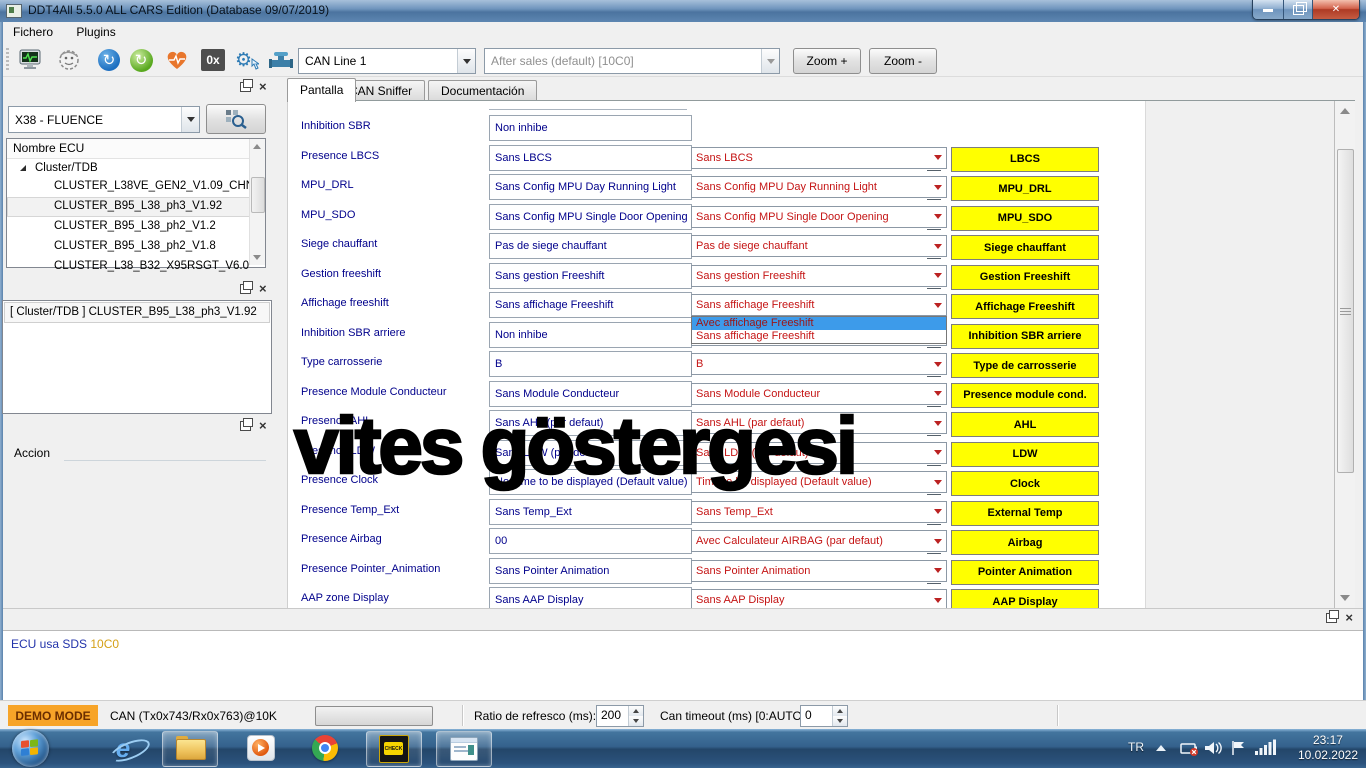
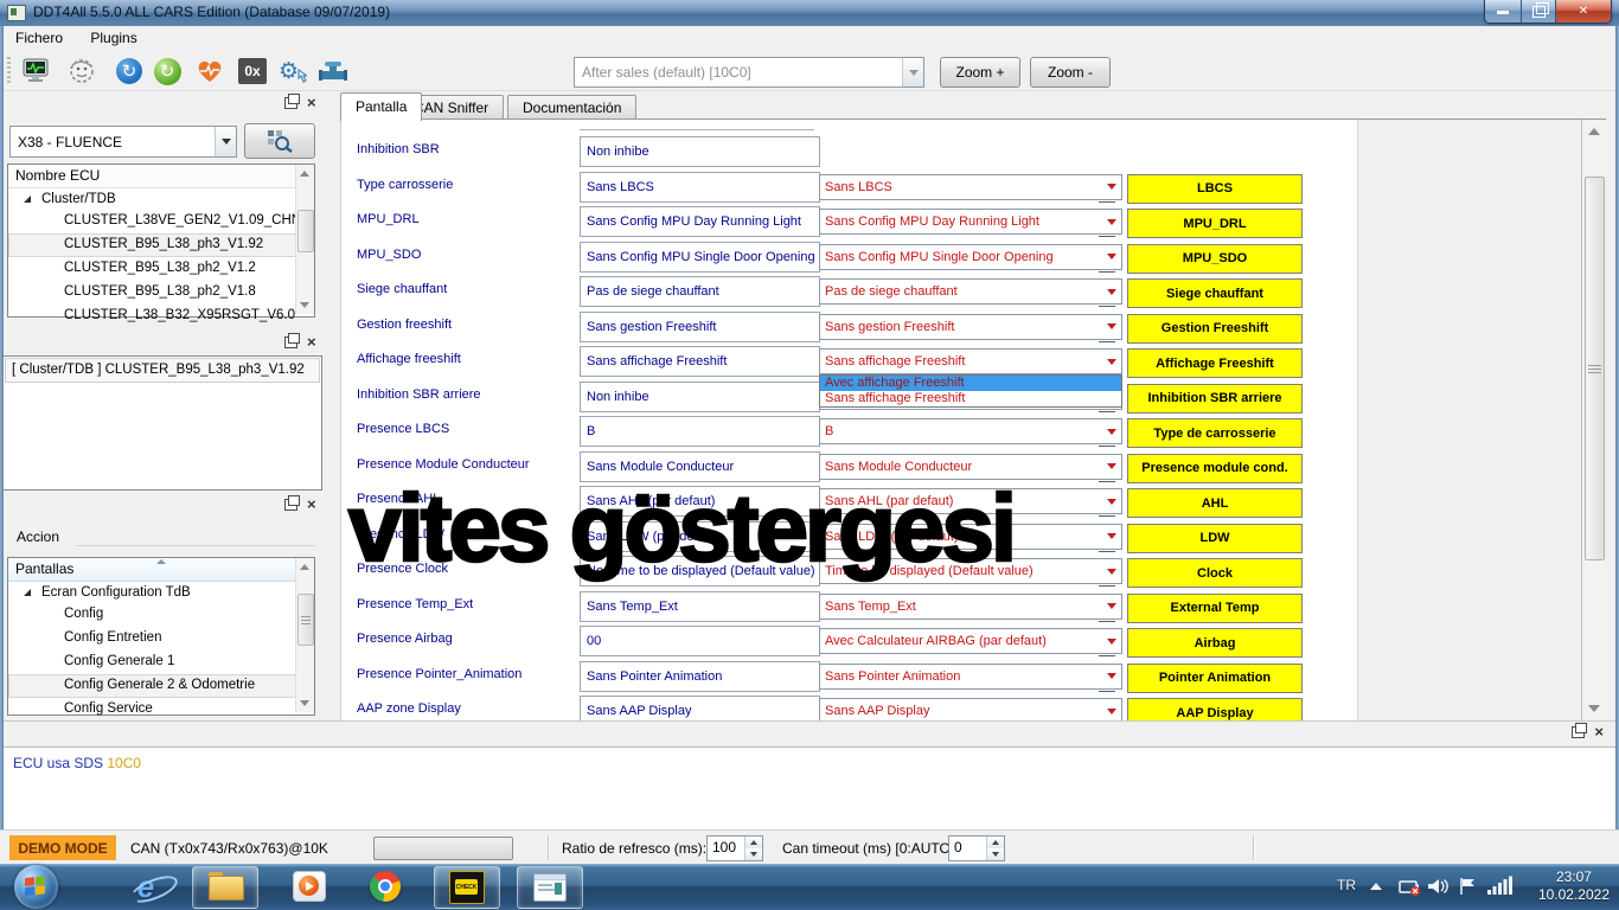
  DDT4All 5.5.0 ALL CARS Edition (Database 09/07/2019)
  ▬
  ✕
  Fichero Plugins
  ↻
  ↻
  0x
  ⚙
- CAN Line 1
  After sales (default) [10C0]
  Zoom +
  Zoom -
  ×
  X38 - FLUENCE
  Nombre ECU
  Cluster/TDB
  CLUSTER_L38VE_GEN2_V1.09_CH
  CLUSTER_B95_L38_ph3_V1.92
  CLUSTER_B95_L38_ph2_V1.2
  CLUSTER_B95_L38_ph2_V1.8
  CLUSTER_L38_B32_X95RSGT_V6.0
  ×
  [ Cluster/TDB ] CLUSTER_B95_L38_ph3_V1.92
  ×
  Accion
+ Pantallas
+ Ecran Configuration TdB
+ Config
+ Config Entretien
+ Config Generale 1
+ Config Generale 2 & Odometrie
+ Config Service
  Pantalla
  AN Sniffer
  Documentación
  Inhibition SBR
  Non inhibe
- Presence LBCS
+ Type carrosserie
  Sans LBCS
  Sans LBCS
  LBCS
  MPU_DRL
  Sans Config MPU Day Running Light
  Sans Config MPU Day Running Light
  MPU_DRL
  MPU_SDO
  Sans Config MPU Single Door Opening
  Sans Config MPU Single Door Opening
  MPU_SDO
  Siege chauffant
  Pas de siege chauffant
  Pas de siege chauffant
  Siege chauffant
  Gestion freeshift
  Sans gestion Freeshift
  Sans gestion Freeshift
  Gestion Freeshift
  Affichage freeshift
  Sans affichage Freeshift
  Sans affichage Freeshift
  Affichage Freeshift
  Inhibition SBR arriere
  Non inhibe
  Inhibition SBR arriere
- Type carrosserie
+ Presence LBCS
  B
  B
  Type de carrosserie
  Presence Module Conducteur
  Sans Module Conducteur
  Sans Module Conducteur
  Presence module cond.
  Presence AHL
  Sans AHL (par defaut)
  Sans AHL (par defaut)
  AHL
  Presence LDW
  Sans LDW (par defaut)
  Sans LDW (par defaut)
  LDW
  Presence Clock
  No Time to be displayed (Default value)
  Time to be displayed (Default value)
  Clock
  Presence Temp_Ext
  Sans Temp_Ext
  Sans Temp_Ext
  External Temp
  Presence Airbag
  00
  Avec Calculateur AIRBAG (par defaut)
  Airbag
  Presence Pointer_Animation
  Sans Pointer Animation
  Sans Pointer Animation
  Pointer Animation
  AAP zone Display
  Sans AAP Display
  Sans AAP Display
  AAP Display
  Avec affichage Freeshift
  Sans affichage Freeshift
  vites göstergesi
  ×
  ECU usa SDS 10C0
  DEMO MODE
  CAN (Tx0x743/Rx0x763)@10K
  Ratio de refresco (ms):
- 200
+ 100
  Can timeout (ms) [0:AUTO
  0
  e
  TR
- 23:17
+ 23:07
  10.02.2022
